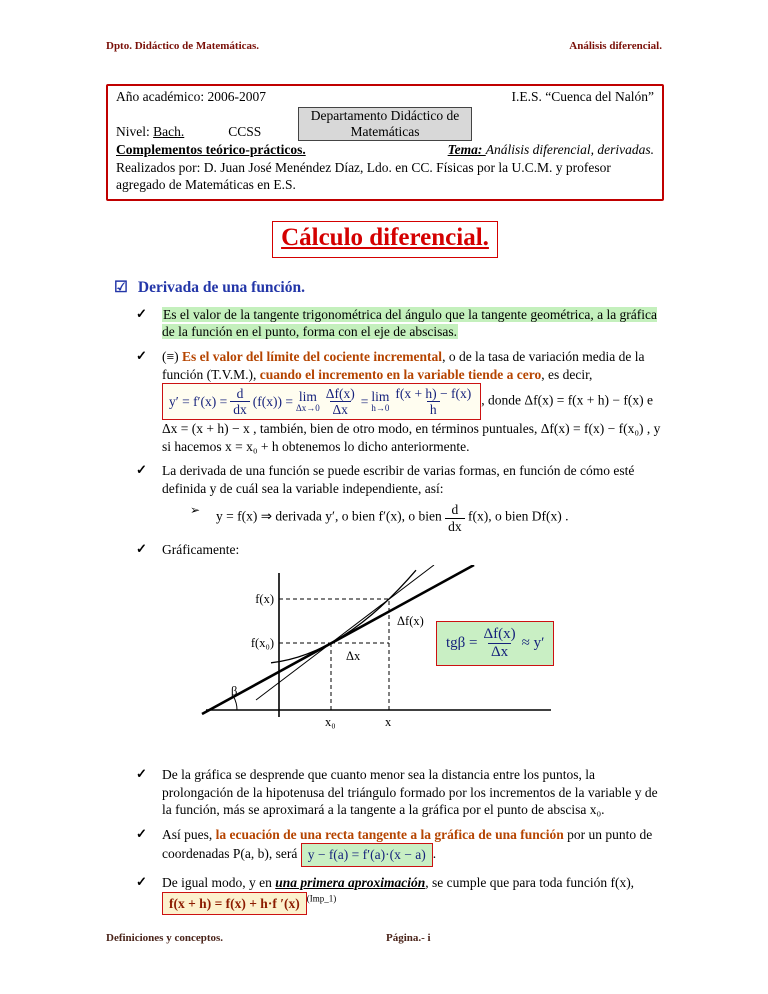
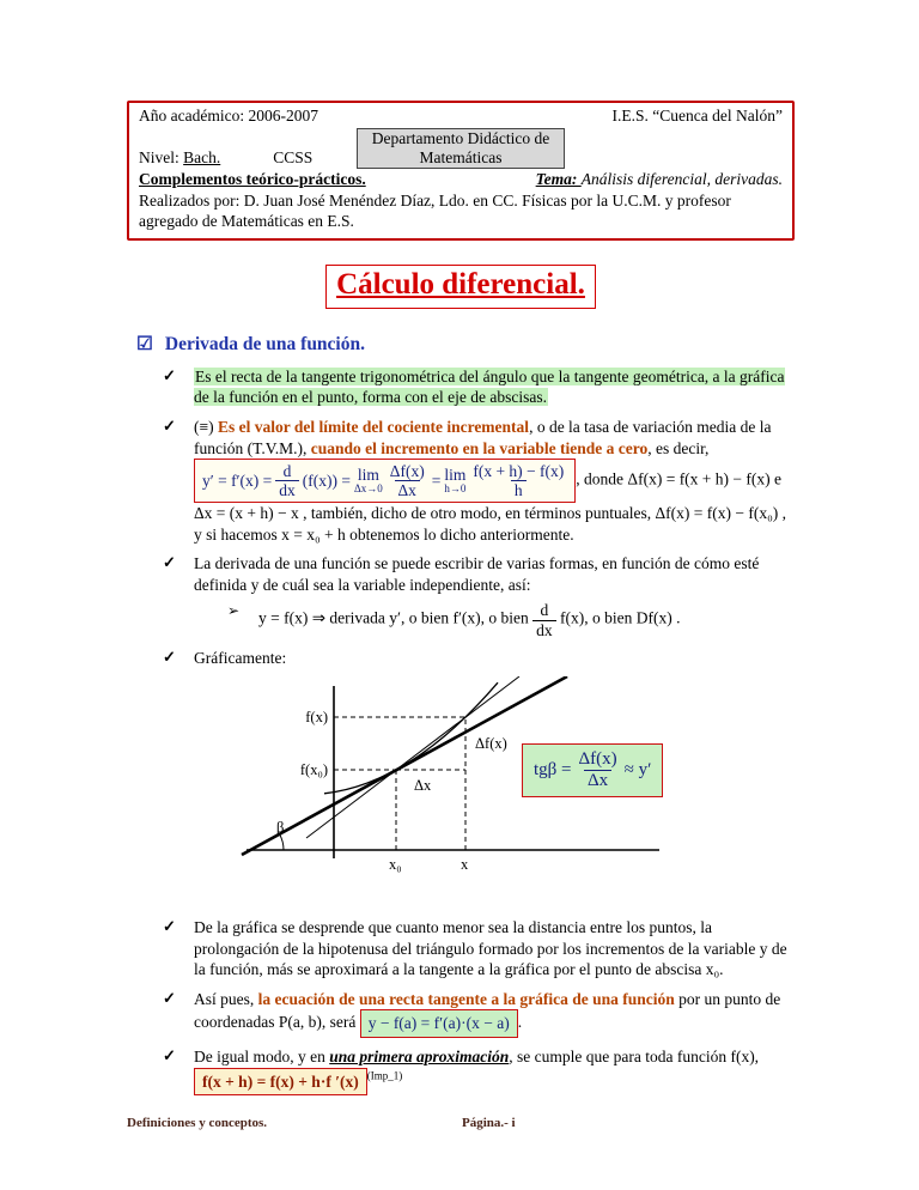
- Dpto. Didáctico de Matemáticas.
- Análisis diferencial.
  Año académico: 2006-2007
  I.E.S. “Cuenca del Nalón”
  Nivel: Bach. CCSS
  Departamento Didáctico de
  Matemáticas
  Complementos teórico-prácticos.
  Tema: Análisis diferencial, derivadas.
  Realizados por: D. Juan José Menéndez Díaz, Ldo. en CC. Físicas por la U.C.M. y profesor agregado de Matemáticas en E.S.
  Cálculo diferencial.
  ☑ Derivada de una función.
  ✓
- Es el valor de la tangente trigonométrica del ángulo que la tangente geométrica, a la gráfica de la función en el punto, forma con el eje de abscisas.
+ Es el recta de la tangente trigonométrica del ángulo que la tangente geométrica, a la gráfica de la función en el punto, forma con el eje de abscisas.
  ✓
  (≡) Es el valor del límite del cociente incremental, o de la tasa de variación media de la función (T.V.M.), cuando el incremento en la variable tiende a cero, es decir,
  y′ = f′(x) =
  d
  dx
  (f(x)) =
  lim
  Δx→0
  Δf(x)
  Δx
  =
  lim
  h→0
  f(x + h) − f(x)
  h
- , donde Δf(x) = f(x + h) − f(x) e Δx = (x + h) − x , también, bien de otro modo, en términos puntuales, Δf(x) = f(x) − f(x₀) , y si hacemos x = x₀ + h obtenemos lo dicho anteriormente.
+ , donde Δf(x) = f(x + h) − f(x) e Δx = (x + h) − x , también, dicho de otro modo, en términos puntuales, Δf(x) = f(x) − f(x₀) , y si hacemos x = x₀ + h obtenemos lo dicho anteriormente.
  ✓
  La derivada de una función se puede escribir de varias formas, en función de cómo esté definida y de cuál sea la variable independiente, así:
  ➢
  y = f(x) ⇒ derivada y′, o bien f′(x), o bien
  d
  dx
  f(x), o bien Df(x) .
  ✓
  Gráficamente:
  f(x)
  f(x₀)
  Δf(x)
  Δx
  β
  x₀
  x
  tgβ =
  Δf(x)
  Δx
  ≈ y′
  ✓
  De la gráfica se desprende que cuanto menor sea la distancia entre los puntos, la prolongación de la hipotenusa del triángulo formado por los incrementos de la variable y de la función, más se aproximará a la tangente a la gráfica por el punto de abscisa x₀.
  ✓
  Así pues, la ecuación de una recta tangente a la gráfica de una función por un punto de coordenadas P(a, b), será
  y − f(a) = f′(a)·(x − a)
  .
  ✓
  De igual modo, y en una primera aproximación, se cumple que para toda función f(x),
  f(x + h) = f(x) + h·f ′(x)
  (Imp_1)
  Definiciones y conceptos.
  Página.- i
